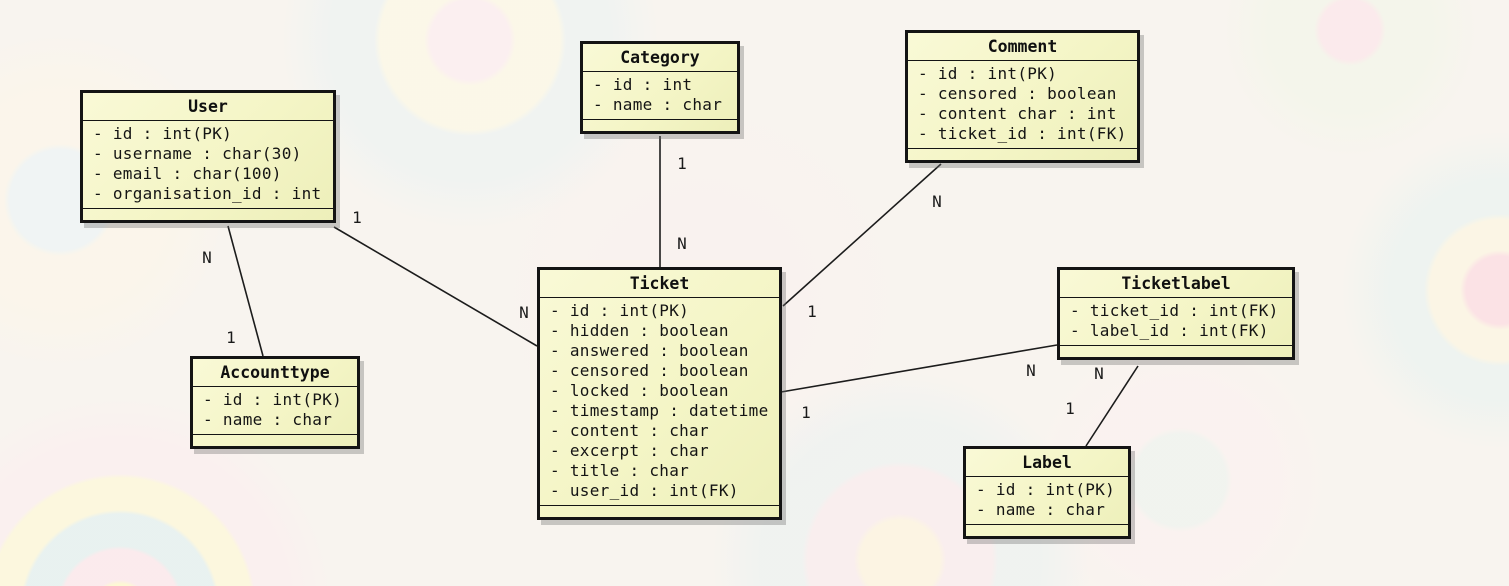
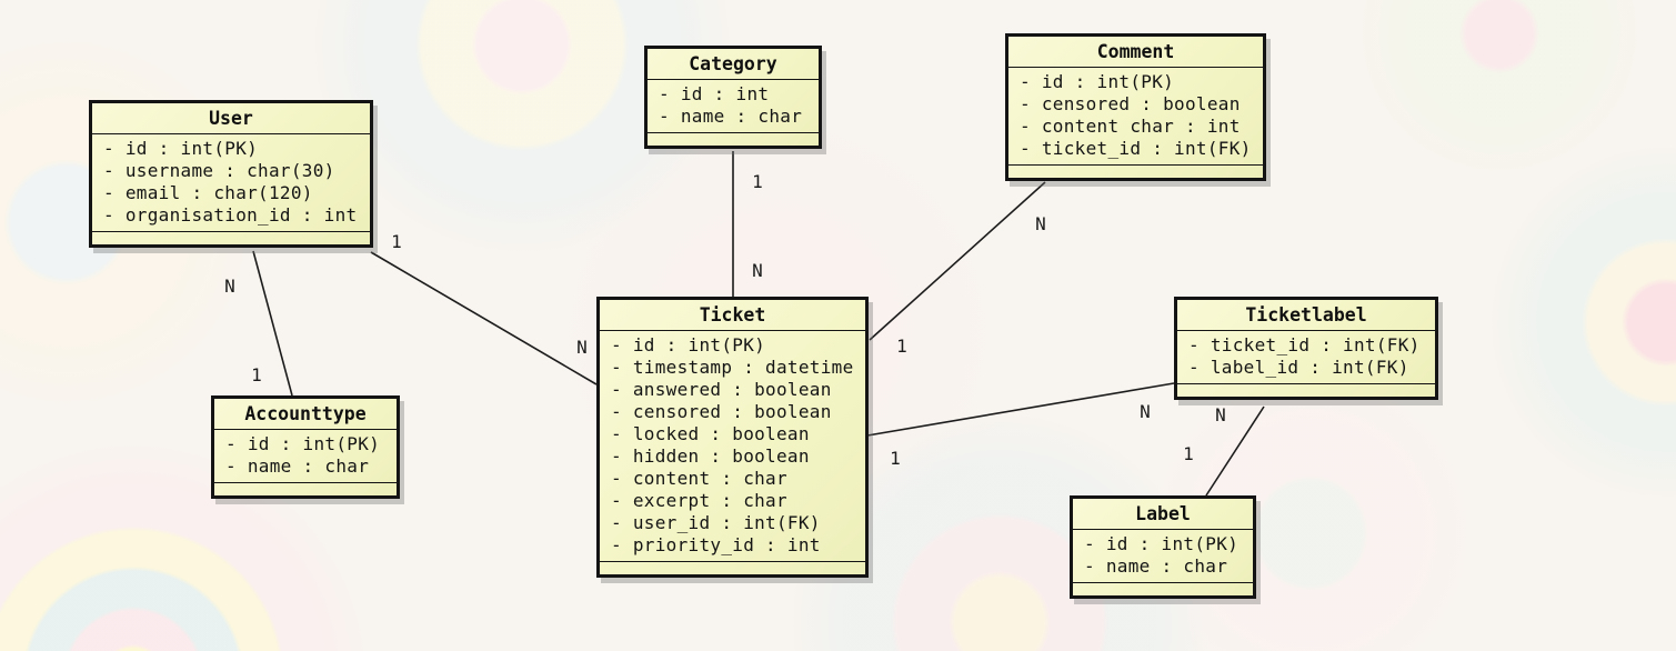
  N
  1
  1
  N
  1
  N
  N
  1
  1
  N
  N
  1
  User
  - id : int(PK)
  - username : char(30)
- - email : char(100)
+ - email : char(120)
  - organisation_id : int
  Category
  - id : int
  - name : char
  Comment
  - id : int(PK)
  - censored : boolean
  - content char : int
  - ticket_id : int(FK)
  Ticket
  - id : int(PK)
- - hidden : boolean
+ - timestamp : datetime
  - answered : boolean
  - censored : boolean
  - locked : boolean
- - timestamp : datetime
+ - hidden : boolean
  - content : char
  - excerpt : char
- - title : char
  - user_id : int(FK)
+ - priority_id : int
  Ticketlabel
  - ticket_id : int(FK)
  - label_id : int(FK)
  Accounttype
  - id : int(PK)
  - name : char
  Label
  - id : int(PK)
  - name : char
